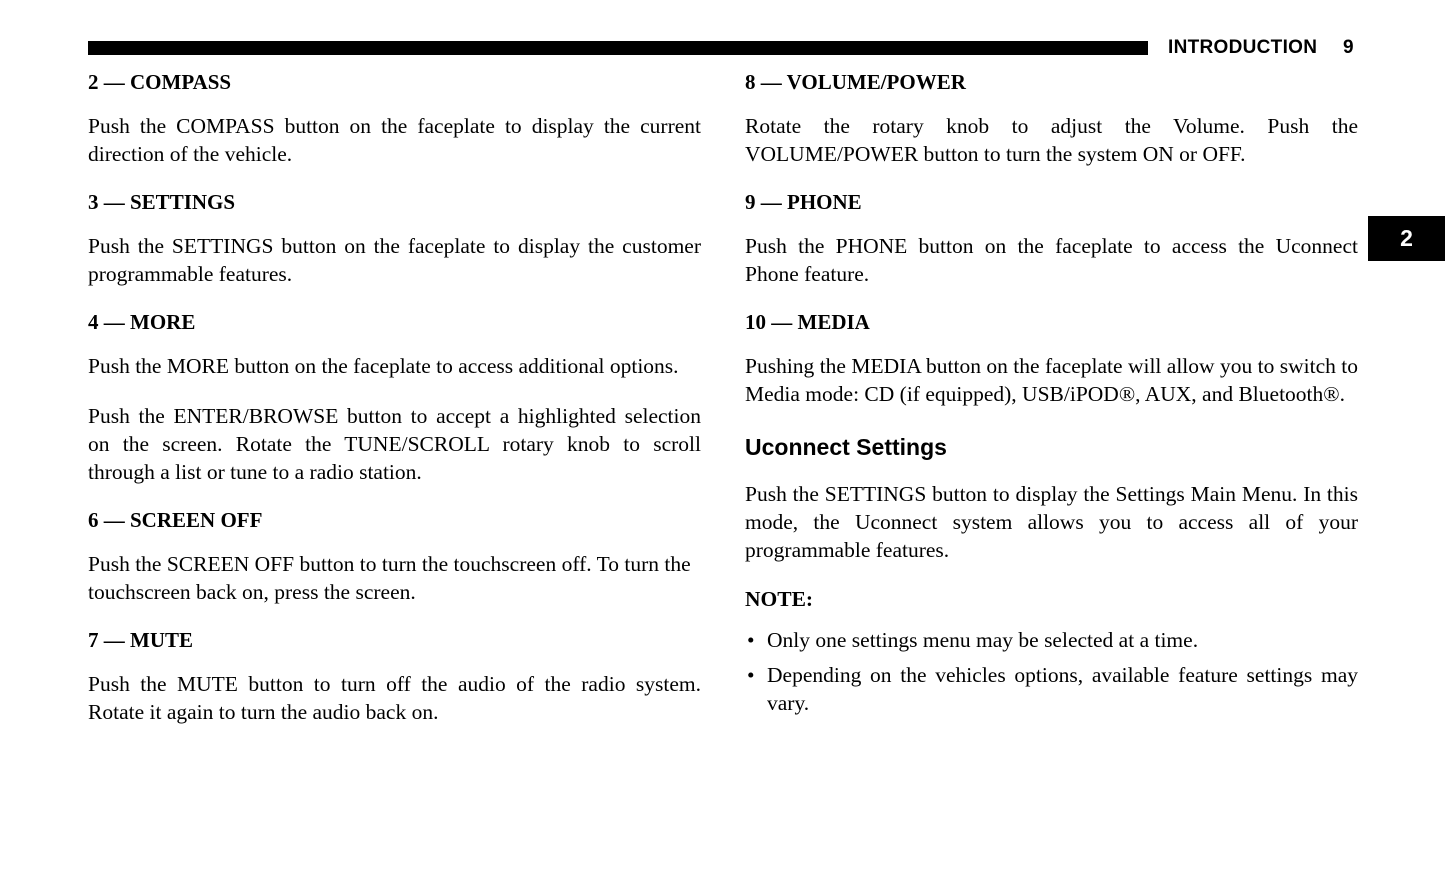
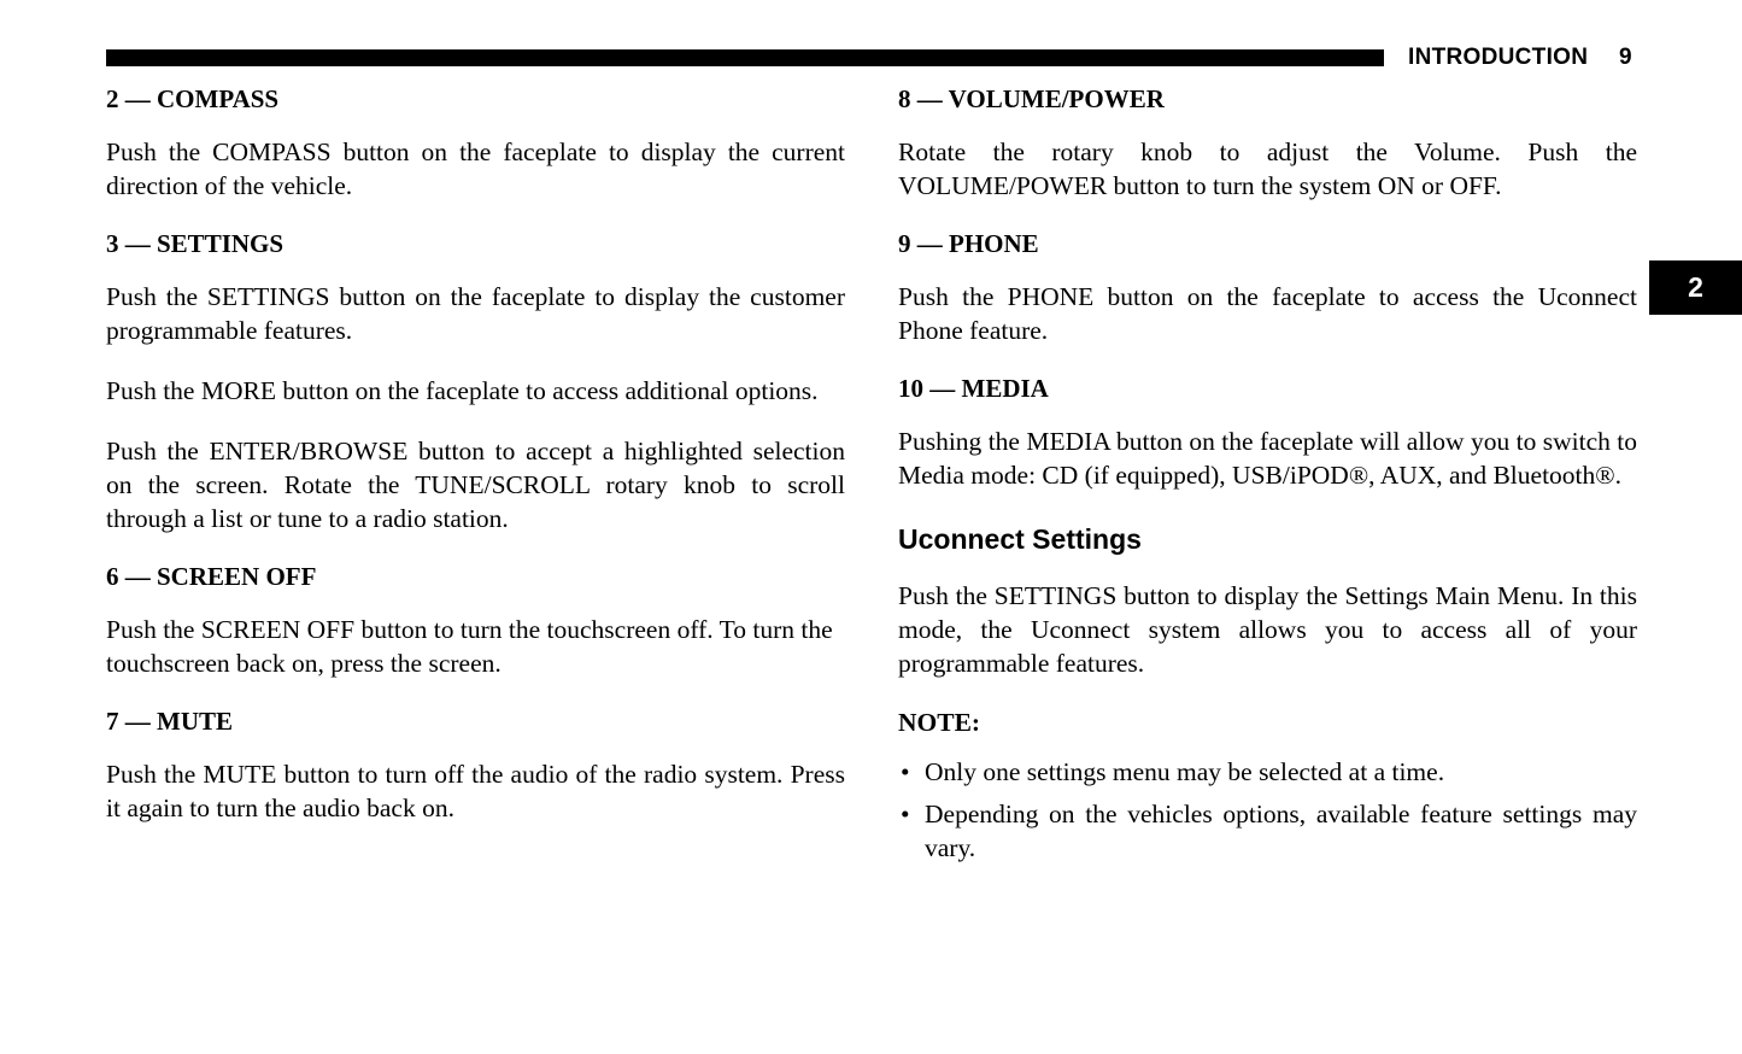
  INTRODUCTION
  9
  2
  2 — COMPASS
  Push the COMPASS button on the faceplate to display the current direction of the vehicle.
  3 — SETTINGS
  Push the SETTINGS button on the faceplate to display the customer programmable features.
- 4 — MORE
  Push the MORE button on the faceplate to access additional options.
  Push the ENTER/BROWSE button to accept a highlighted selection on the screen. Rotate the TUNE/SCROLL rotary knob to scroll through a list or tune to a radio station.
  6 — SCREEN OFF
  Push the SCREEN OFF button to turn the touchscreen off. To turn the touchscreen back on, press the screen.
  7 — MUTE
- Push the MUTE button to turn off the audio of the radio system. Rotate it again to turn the audio back on.
+ Push the MUTE button to turn off the audio of the radio system. Press it again to turn the audio back on.
  8 — VOLUME/POWER
  Rotate the rotary knob to adjust the Volume. Push the VOLUME/POWER button to turn the system ON or OFF.
  9 — PHONE
  Push the PHONE button on the faceplate to access the Uconnect Phone feature.
  10 — MEDIA
  Pushing the MEDIA button on the faceplate will allow you to switch to Media mode: CD (if equipped), USB/iPOD®, AUX, and Bluetooth®.
  Uconnect Settings
  Push the SETTINGS button to display the Settings Main Menu. In this mode, the Uconnect system allows you to access all of your programmable features.
  NOTE:
  •
  Only one settings menu may be selected at a time.
  •
  Depending on the vehicles options, available feature settings may vary.
